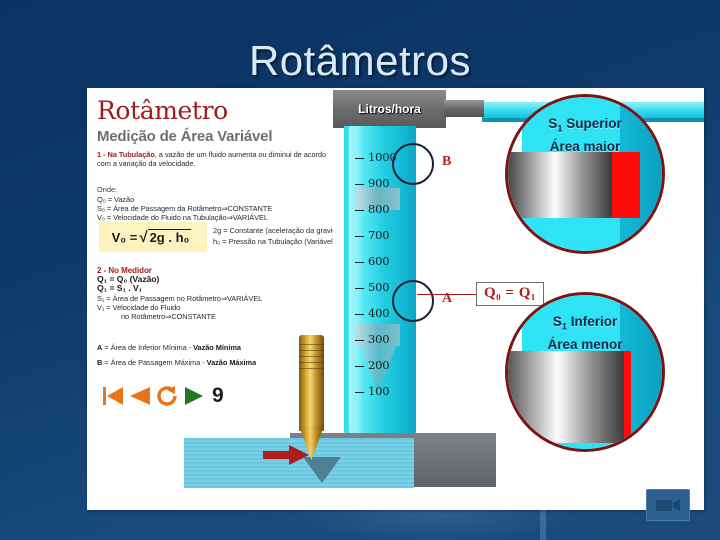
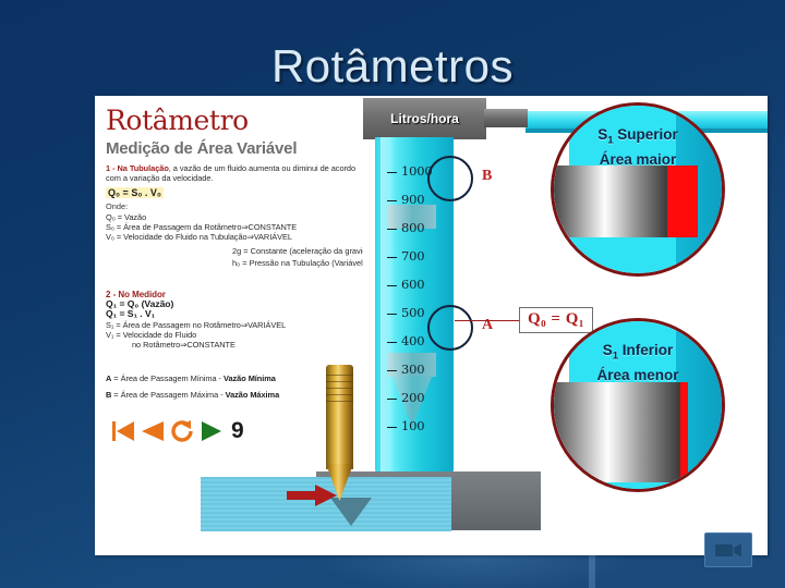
  Rotâmetros
  Rotâmetro
  Medição de Área Variável
  1 - Na Tubulação, a vazão de um fluido aumenta ou diminui de acordo com a variação da velocidade.
+ Q₀ = S₀ . V₀
  Onde:
  Q₀ = Vazão
  S₀ = Área de Passagem da Rotâmetro⇒CONSTANTE
  V₀ = Velocidade do Fluido na Tubulação⇒VARIÁVEL
- V₀ = 2g . h₀
  2g = Constante (aceleração da gravi
  h₀ = Pressão na Tubulação (Variável
  2 - No Medidor
  Q₁ = Q₀ (Vazão)
  Q₁ = S₁ . V₁
  S₁ = Área de Passagem no Rotâmetro⇒VARIÁVEL
  V₁ = Velocidade do Fluido
  no Rotâmetro⇒CONSTANTE
- A = Área de Inferior Mínima - Vazão Mínima
+ A = Área de Passagem Mínima - Vazão Mínima
  B = Área de Passagem Máxima - Vazão Máxima
  9
  Litros/hora
  1000
  900
  800
  700
  600
  500
  400
  300
  200
  100
  B
  A
  Q₀ = Q₁
  S1 Superior
  Área maior
  S1 Inferior
  Área menor
